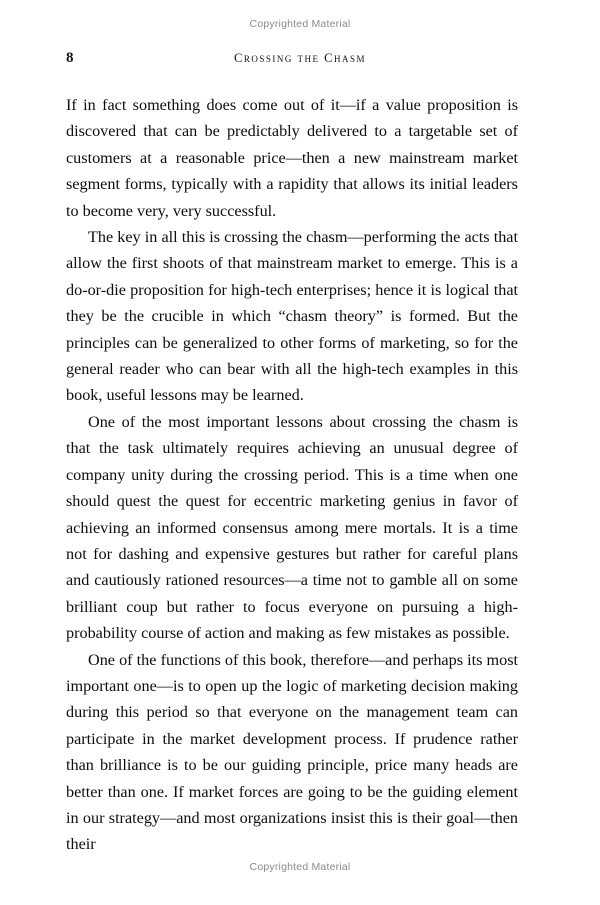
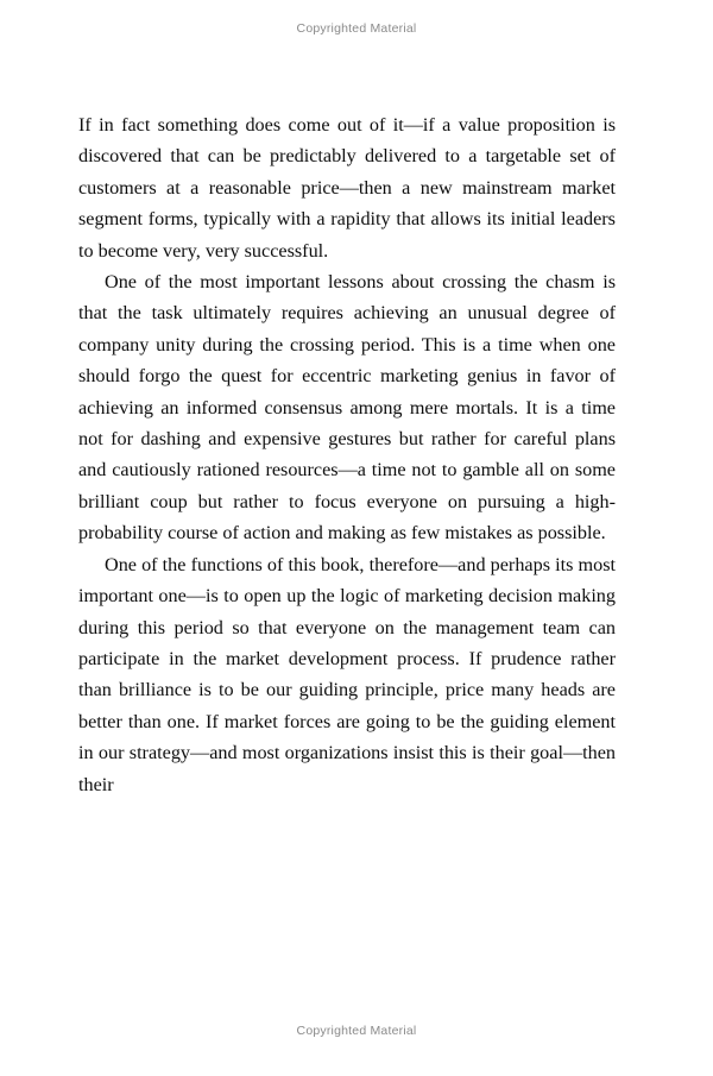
  Copyrighted Material
- 8
- Crossing the Chasm
  If in fact something does come out of it—if a value proposition is discovered that can be predictably delivered to a targetable set of customers at a reasonable price—then a new mainstream market segment forms, typically with a rapidity that allows its initial leaders to become very, very successful.
- The key in all this is crossing the chasm—performing the acts that allow the first shoots of that mainstream market to emerge. This is a do-or-die proposition for high-tech enterprises; hence it is logical that they be the crucible in which “chasm theory” is formed. But the principles can be generalized to other forms of marketing, so for the general reader who can bear with all the high-tech examples in this book, useful lessons may be learned.
- One of the most important lessons about crossing the chasm is that the task ultimately requires achieving an unusual degree of company unity during the crossing period. This is a time when one should quest the quest for eccentric marketing genius in favor of achieving an informed consensus among mere mortals. It is a time not for dashing and expensive gestures but rather for careful plans and cautiously rationed resources—a time not to gamble all on some brilliant coup but rather to focus everyone on pursuing a high-probability course of action and making as few mistakes as possible.
+ One of the most important lessons about crossing the chasm is that the task ultimately requires achieving an unusual degree of company unity during the crossing period. This is a time when one should forgo the quest for eccentric marketing genius in favor of achieving an informed consensus among mere mortals. It is a time not for dashing and expensive gestures but rather for careful plans and cautiously rationed resources—a time not to gamble all on some brilliant coup but rather to focus everyone on pursuing a high-probability course of action and making as few mistakes as possible.
  One of the functions of this book, therefore—and perhaps its most important one—is to open up the logic of marketing decision making during this period so that everyone on the management team can participate in the market development process. If prudence rather than brilliance is to be our guiding principle, price many heads are better than one. If market forces are going to be the guiding element in our strategy—and most organizations insist this is their goal—then their
  Copyrighted Material
